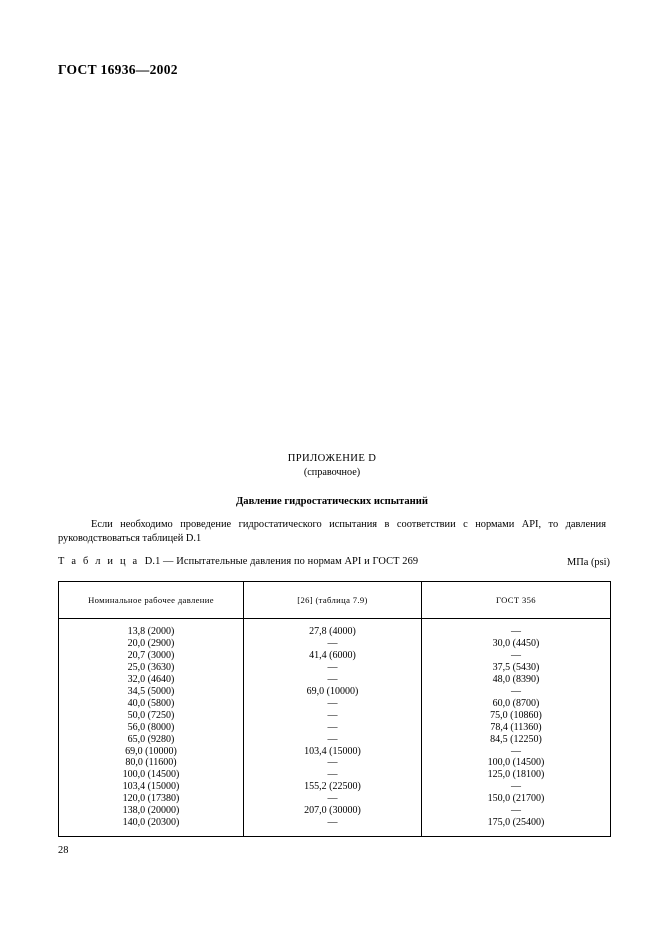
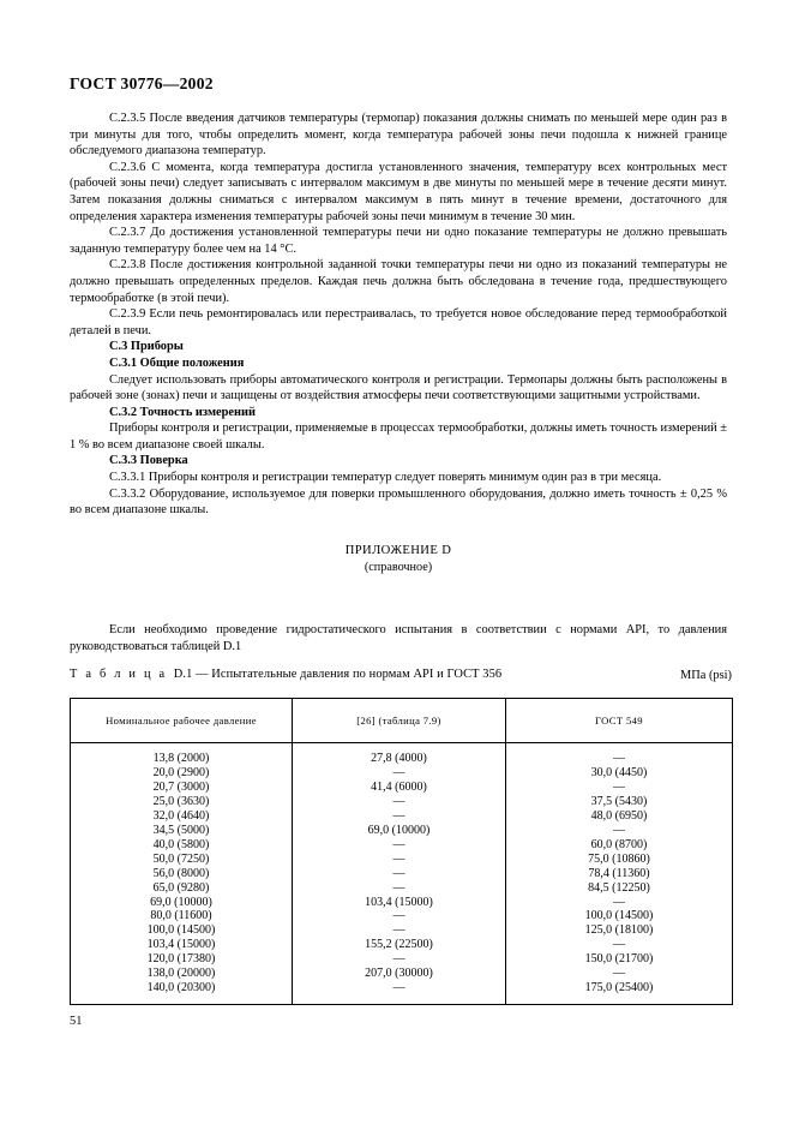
- ГОСТ 16936—2002
+ ГОСТ 30776—2002
+ C.2.3.5 После введения датчиков температуры (термопар) показания должны снимать по меньшей мере один раз в три минуты для того, чтобы определить момент, когда температура рабочей зоны печи подошла к нижней границе обследуемого диапазона температур.
+ C.2.3.6 С момента, когда температура достигла установленного значения, температуру всех контрольных мест (рабочей зоны печи) следует записывать с интервалом максимум в две минуты по меньшей мере в течение десяти минут. Затем показания должны сниматься с интервалом максимум в пять минут в течение времени, достаточного для определения характера изменения температуры рабочей зоны печи минимум в течение 30 мин.
+ C.2.3.7 До достижения установленной температуры печи ни одно показание температуры не должно превышать заданную температуру более чем на 14 °С.
+ C.2.3.8 После достижения контрольной заданной точки температуры печи ни одно из показаний температуры не должно превышать определенных пределов. Каждая печь должна быть обследована в течение года, предшествующего термообработке (в этой печи).
+ C.2.3.9 Если печь ремонтировалась или перестраивалась, то требуется новое обследование перед термообработкой деталей в печи.
+ С.3 Приборы
+ С.3.1 Общие положения
+ Следует использовать приборы автоматического контроля и регистрации. Термопары должны быть расположены в рабочей зоне (зонах) печи и защищены от воздействия атмосферы печи соответствующими защитными устройствами.
+ С.3.2 Точность измерений
+ Приборы контроля и регистрации, применяемые в процессах термообработки, должны иметь точность измерений ± 1 % во всем диапазоне своей шкалы.
+ С.3.3 Поверка
+ C.3.3.1 Приборы контроля и регистрации температур следует поверять минимум один раз в три месяца.
+ C.3.3.2 Оборудование, используемое для поверки промышленного оборудования, должно иметь точность ± 0,25 % во всем диапазоне шкалы.
  ПРИЛОЖЕНИЕ D
  (справочное)
- Давление гидростатических испытаний
  Если необходимо проведение гидростатического испытания в соответствии с нормами API, то давления руководствоваться таблицей D.1
- Т а б л и ц а D.1 — Испытательные давления по нормам API и ГОСТ 269
+ Т а б л и ц а D.1 — Испытательные давления по нормам API и ГОСТ 356
  МПа (psi)
- Номинальное рабочее давление	[26] (таблица 7.9)	ГОСТ 356
+ Номинальное рабочее давление	[26] (таблица 7.9)	ГОСТ 549
- 13,8 (2000)20,0 (2900)20,7 (3000)25,0 (3630)32,0 (4640)34,5 (5000)40,0 (5800)50,0 (7250)56,0 (8000)65,0 (9280)69,0 (10000)80,0 (11600)100,0 (14500)103,4 (15000)120,0 (17380)138,0 (20000)140,0 (20300)	27,8 (4000)—41,4 (6000)——69,0 (10000)————103,4 (15000)——155,2 (22500)—207,0 (30000)—	—30,0 (4450)—37,5 (5430)48,0 (8390)—60,0 (8700)75,0 (10860)78,4 (11360)84,5 (12250)—100,0 (14500)125,0 (18100)—150,0 (21700)—175,0 (25400)
+ 13,8 (2000)20,0 (2900)20,7 (3000)25,0 (3630)32,0 (4640)34,5 (5000)40,0 (5800)50,0 (7250)56,0 (8000)65,0 (9280)69,0 (10000)80,0 (11600)100,0 (14500)103,4 (15000)120,0 (17380)138,0 (20000)140,0 (20300)	27,8 (4000)—41,4 (6000)——69,0 (10000)————103,4 (15000)——155,2 (22500)—207,0 (30000)—	—30,0 (4450)—37,5 (5430)48,0 (6950)—60,0 (8700)75,0 (10860)78,4 (11360)84,5 (12250)—100,0 (14500)125,0 (18100)—150,0 (21700)—175,0 (25400)
- 28
+ 51
